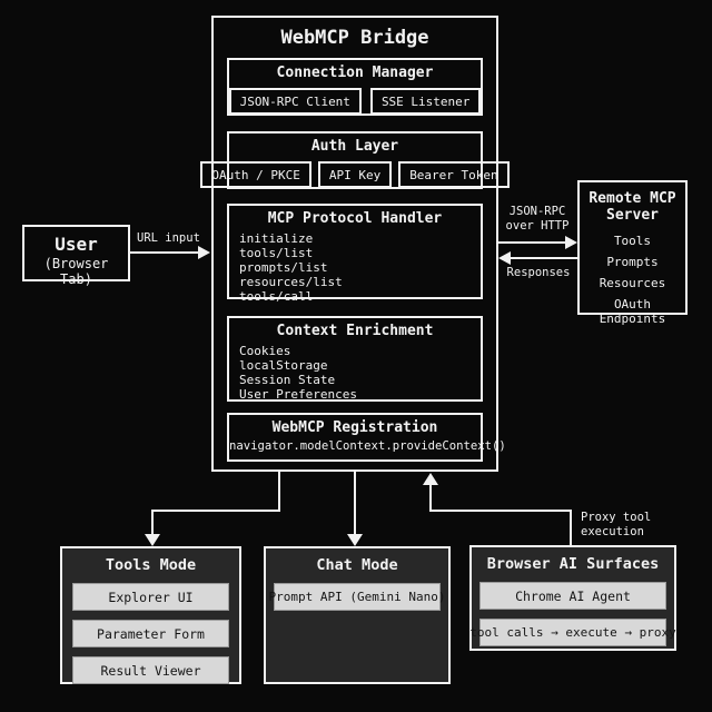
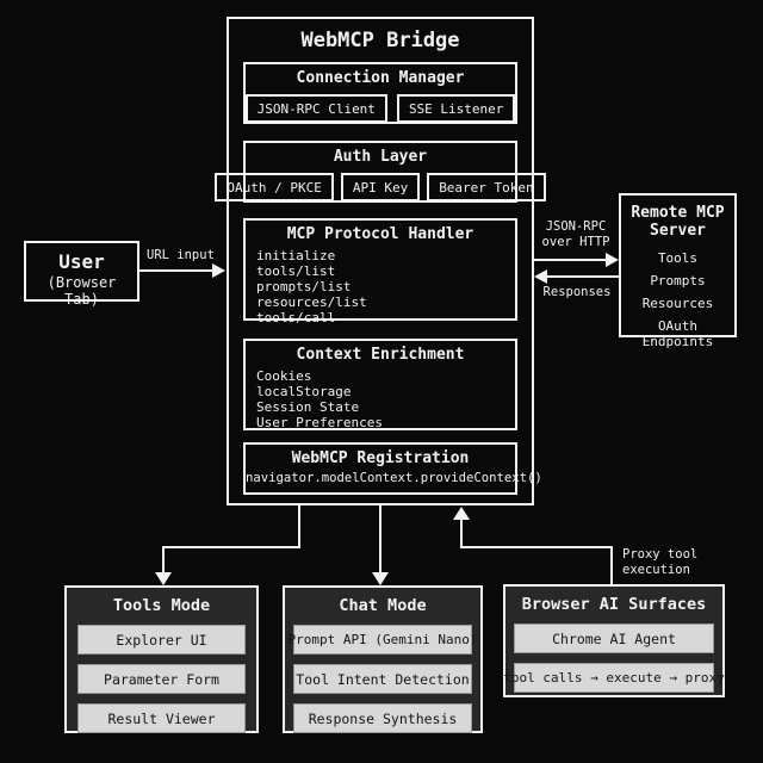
  User
  (Browser Tab)
  URL input
  WebMCP Bridge
  Connection Manager
  JSON-RPC Client
  SSE Listener
  Auth Layer
  OAuth / PKCE
  API Key
  Bearer Token
  MCP Protocol Handler
  initialize
  tools/list
  prompts/list
  resources/list
  tools/call
  Context Enrichment
  Cookies
  localStorage
  Session State
  User Preferences
  WebMCP Registration
  navigator.modelContext.provideContext()
  JSON-RPC over HTTP
  Responses
  Remote MCP Server
  Tools
  Prompts
  Resources
  OAuth Endpoints
  Proxy tool execution
  Tools Mode
  Explorer UI
  Parameter Form
  Result Viewer
  Chat Mode
  Prompt API (Gemini Nano)
+ Tool Intent Detection
+ Response Synthesis
  Browser AI Surfaces
  Chrome AI Agent
  tool calls → execute → proxy
